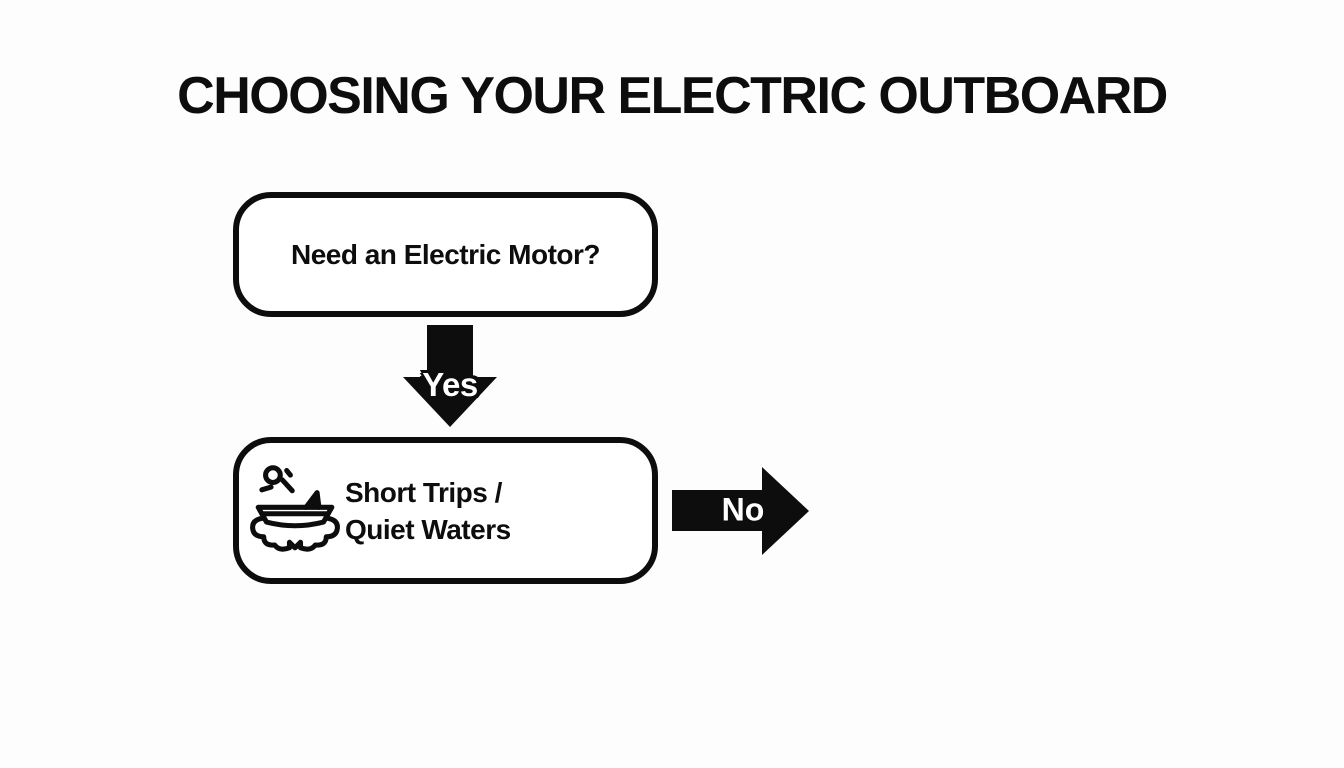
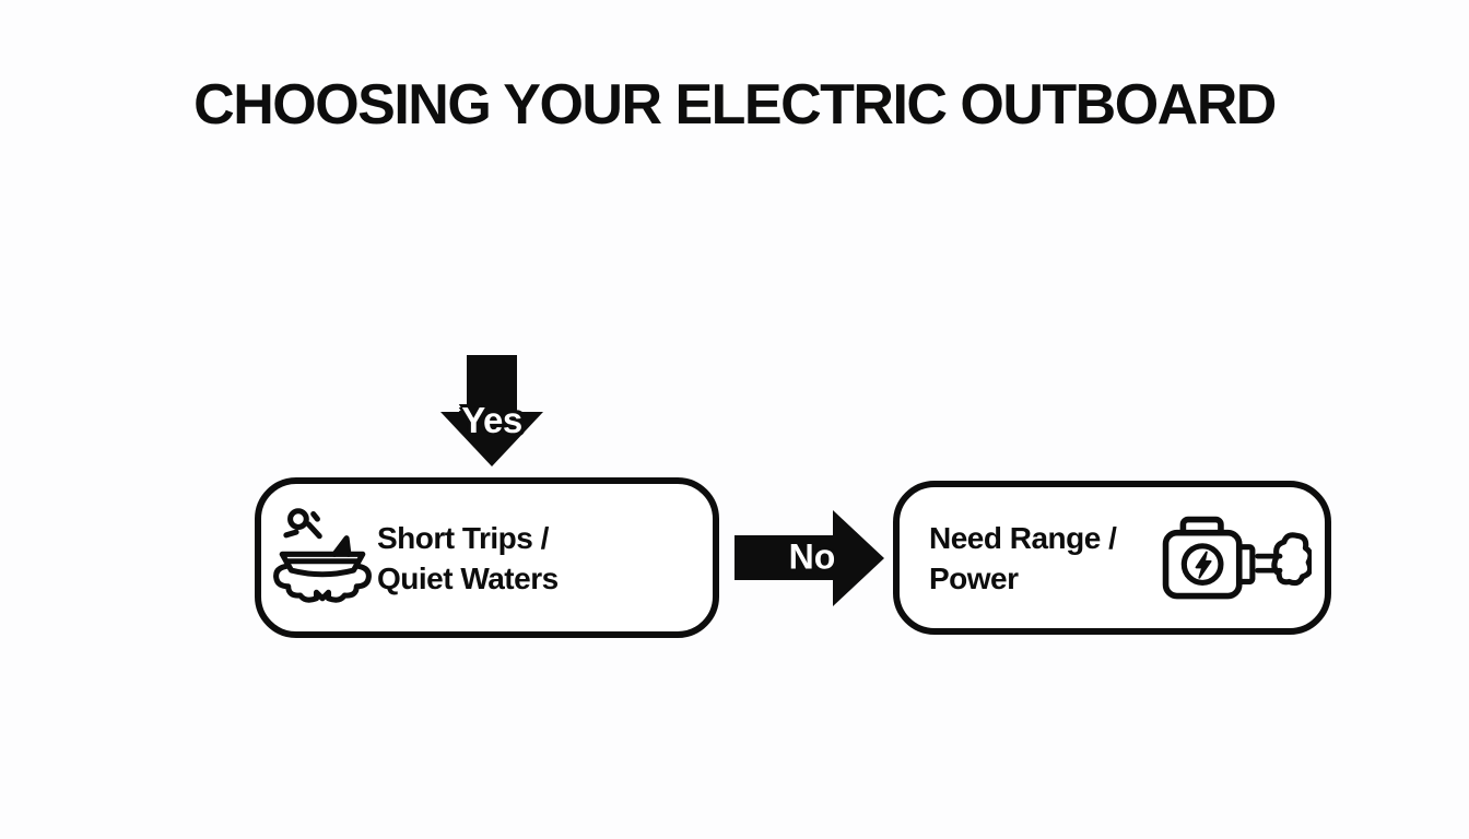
  CHOOSING YOUR ELECTRIC OUTBOARD
- Need an Electric Motor?
  Yes
  Short Trips /
  Quiet Waters
  No
+ Need Range /
+ Power
